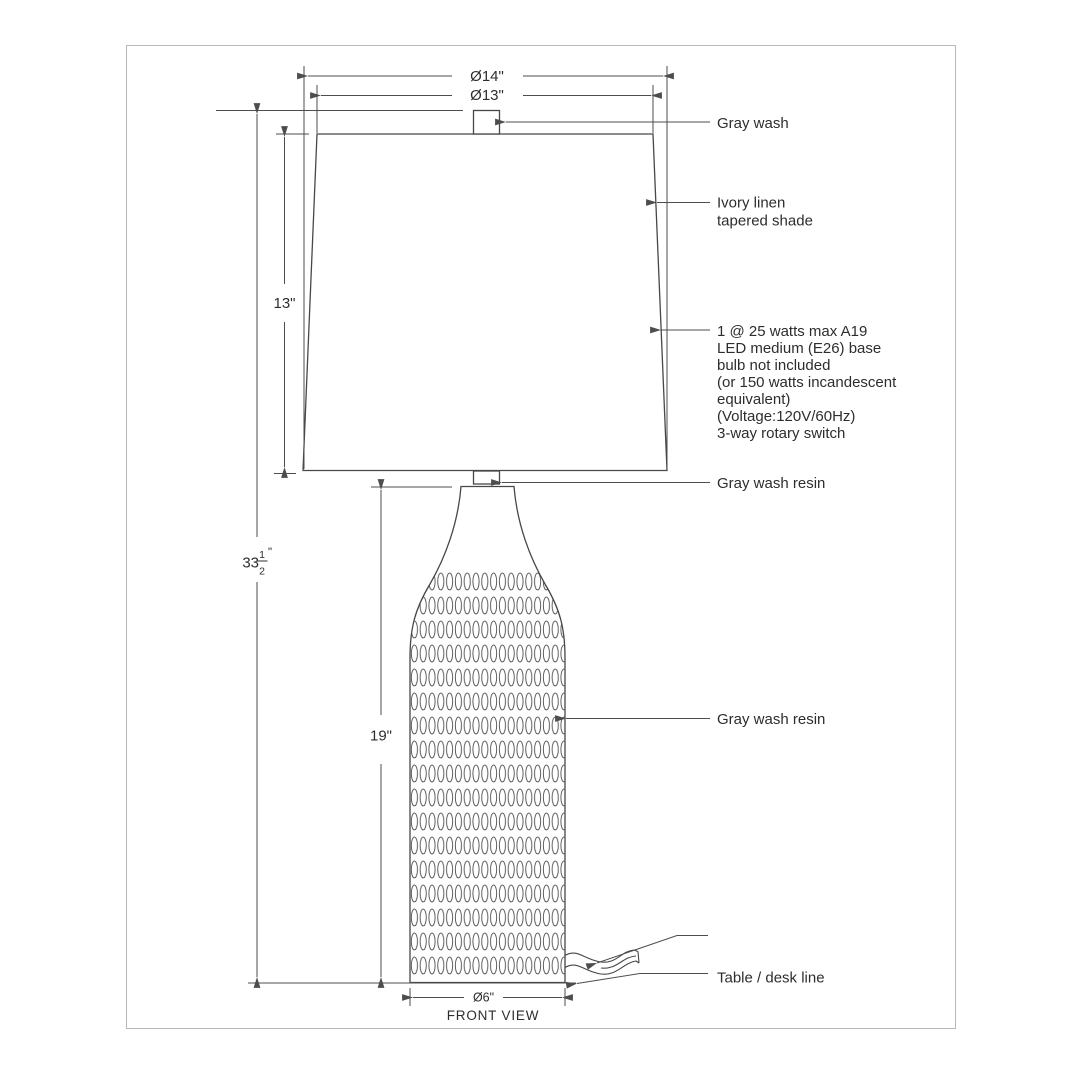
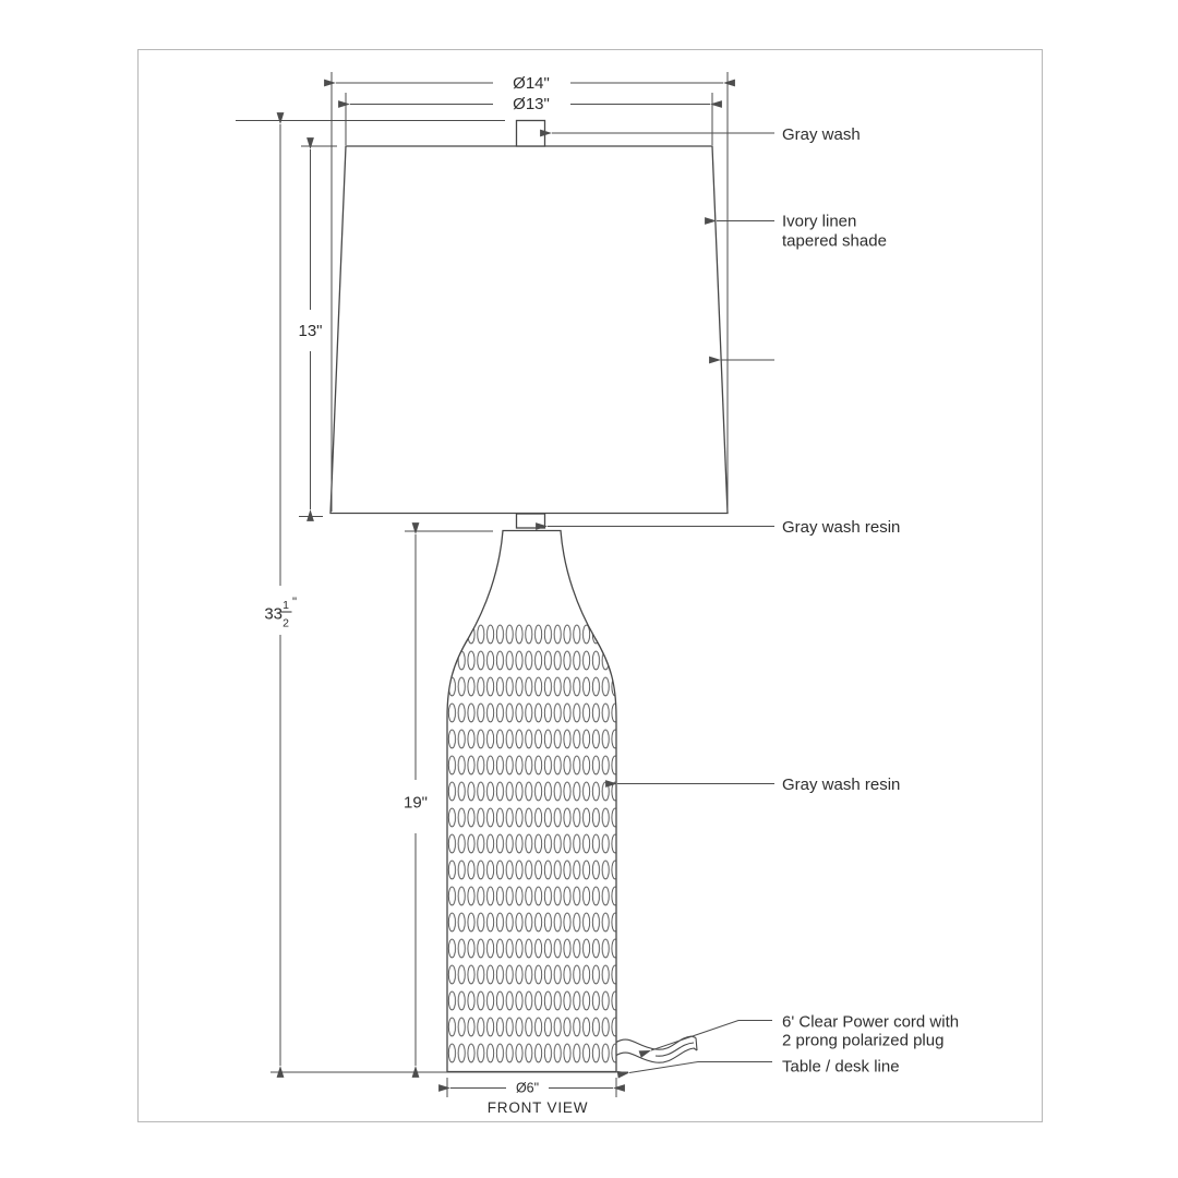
  Ø14"
  Ø13"
  13"
  33
  1
  2
  "
  19"
  Ø6"
  FRONT VIEW
  Gray wash
  Ivory linen
  tapered shade
- 1 @ 25 watts max A19
- LED medium (E26) base
- bulb not included
- (or 150 watts incandescent
- equivalent)
- (Voltage:120V/60Hz)
- 3-way rotary switch
  Gray wash resin
  Gray wash resin
+ 6' Clear Power cord with
+ 2 prong polarized plug
  Table / desk line
